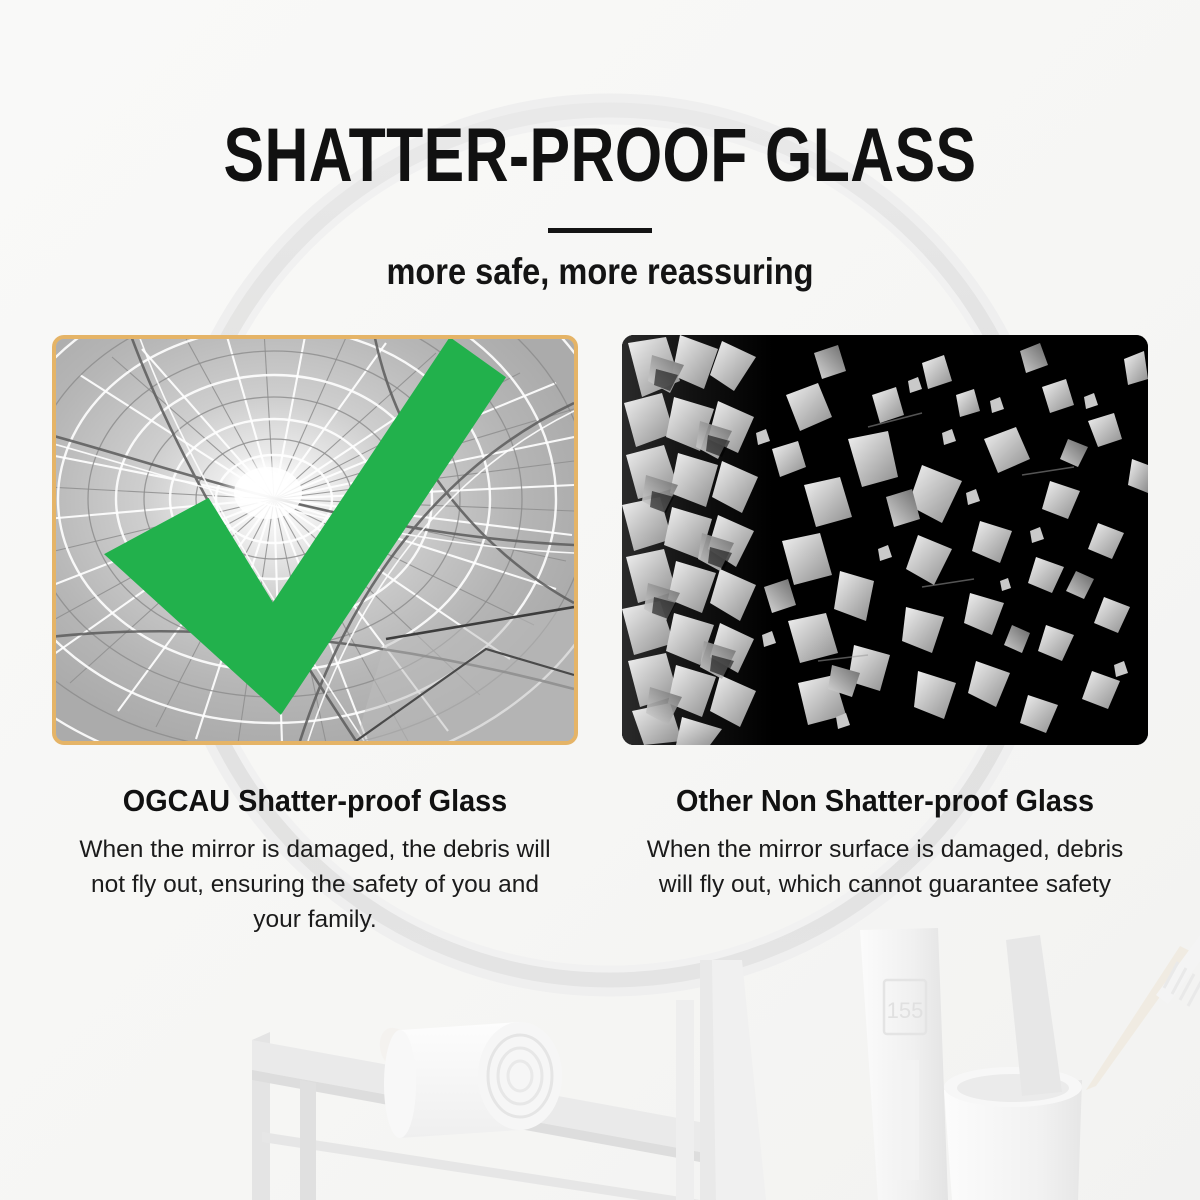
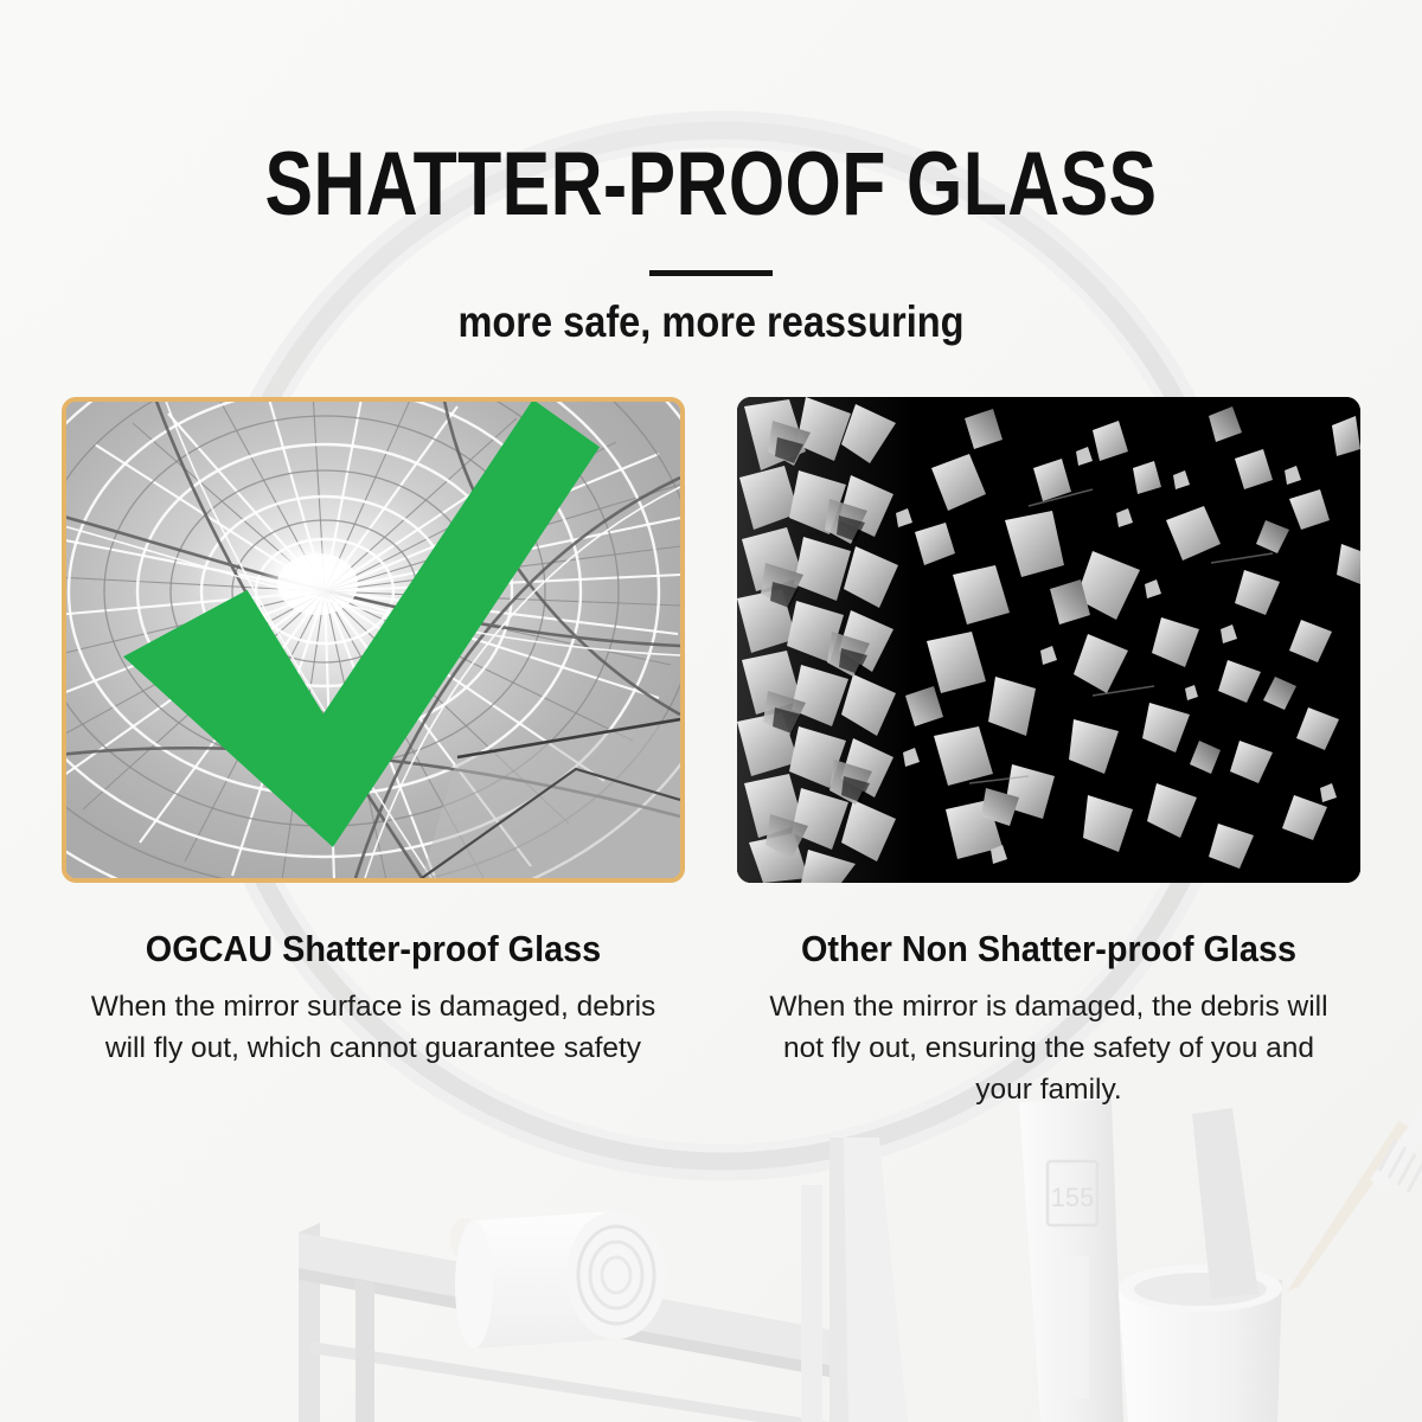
  SHATTER-PROOF GLASS
  more safe, more reassuring
  OGCAU Shatter-proof Glass
- When the mirror is damaged, the debris will not fly out, ensuring the safety of you and your family.
+ When the mirror surface is damaged, debris will fly out, which cannot guarantee safety
  Other Non Shatter-proof Glass
- When the mirror surface is damaged, debris will fly out, which cannot guarantee safety
+ When the mirror is damaged, the debris will not fly out, ensuring the safety of you and your family.
